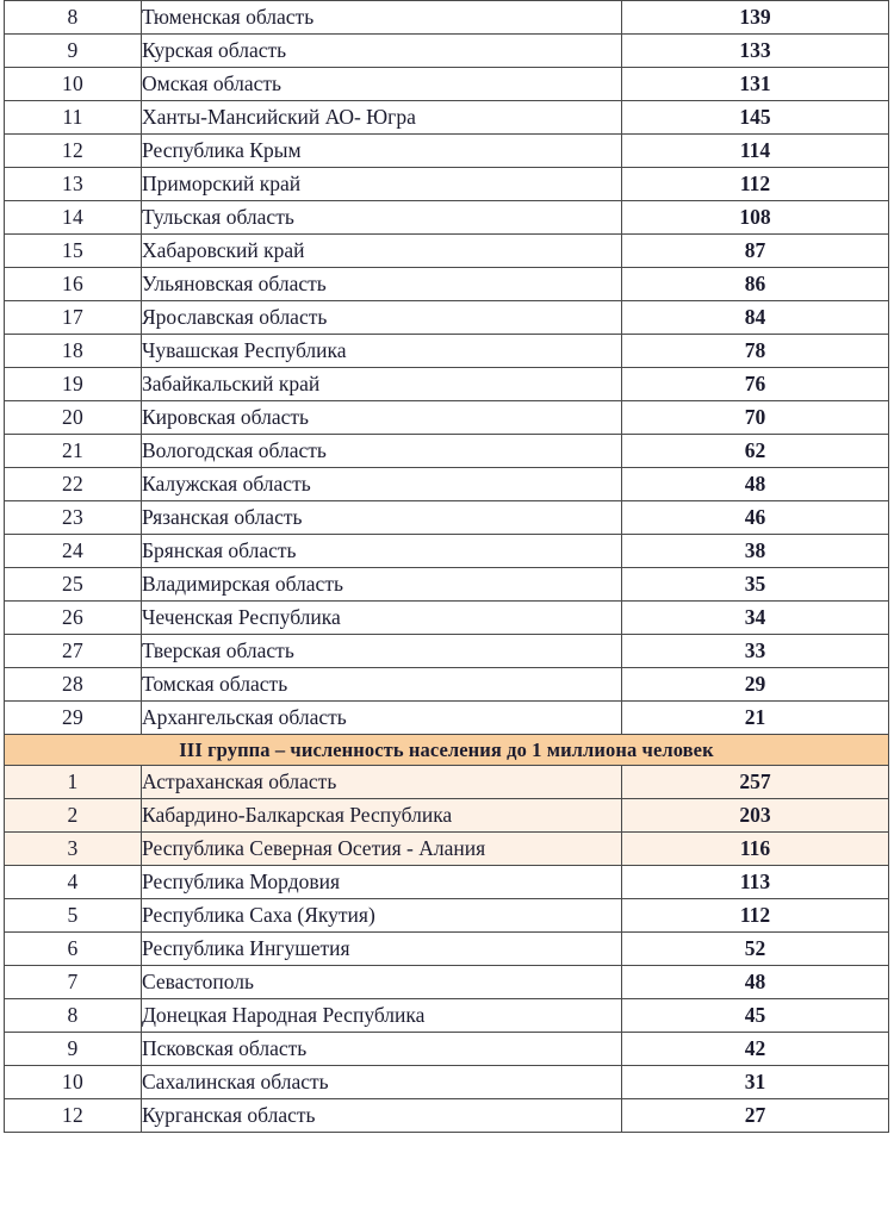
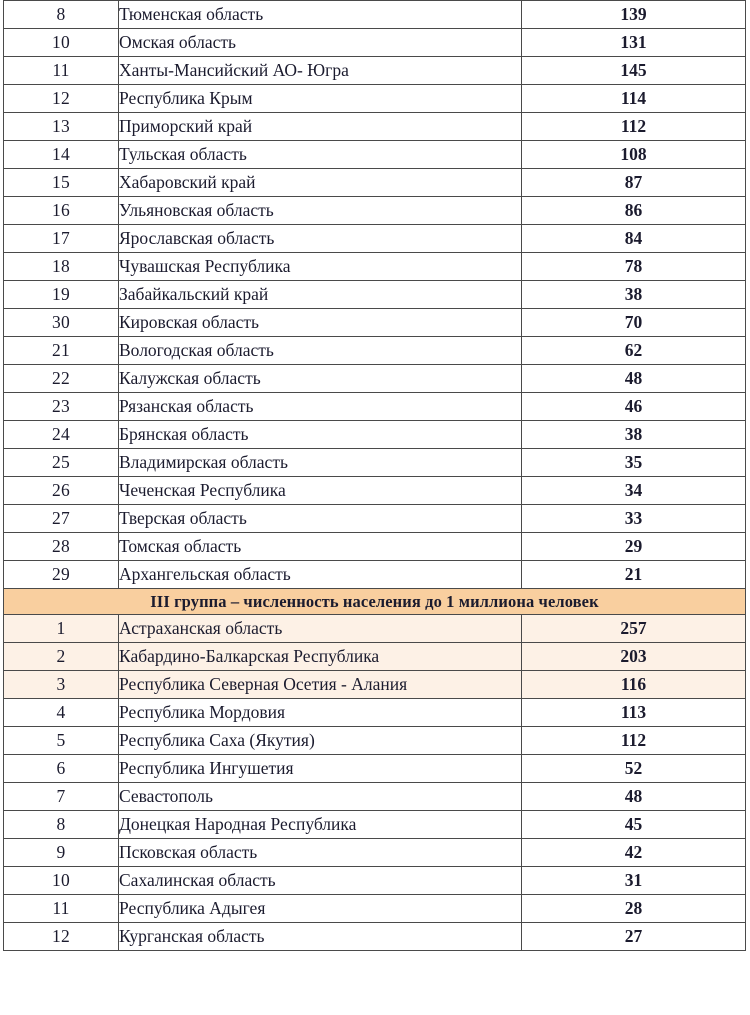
  8	Тюменская область	139
- 9	Курская область	133
  10	Омская область	131
  11	Ханты-Мансийский АО- Югра	145
  12	Республика Крым	114
  13	Приморский край	112
  14	Тульская область	108
  15	Хабаровский край	87
  16	Ульяновская область	86
  17	Ярославская область	84
  18	Чувашская Республика	78
- 19	Забайкальский край	76
+ 19	Забайкальский край	38
- 20	Кировская область	70
+ 30	Кировская область	70
  21	Вологодская область	62
  22	Калужская область	48
  23	Рязанская область	46
  24	Брянская область	38
  25	Владимирская область	35
  26	Чеченская Республика	34
  27	Тверская область	33
  28	Томская область	29
  29	Архангельская область	21
  III группа – численность населения до 1 миллиона человек
  1	Астраханская область	257
  2	Кабардино-Балкарская Республика	203
  3	Республика Северная Осетия - Алания	116
  4	Республика Мордовия	113
  5	Республика Саха (Якутия)	112
  6	Республика Ингушетия	52
  7	Севастополь	48
  8	Донецкая Народная Республика	45
  9	Псковская область	42
  10	Сахалинская область	31
+ 11	Республика Адыгея	28
  12	Курганская область	27
